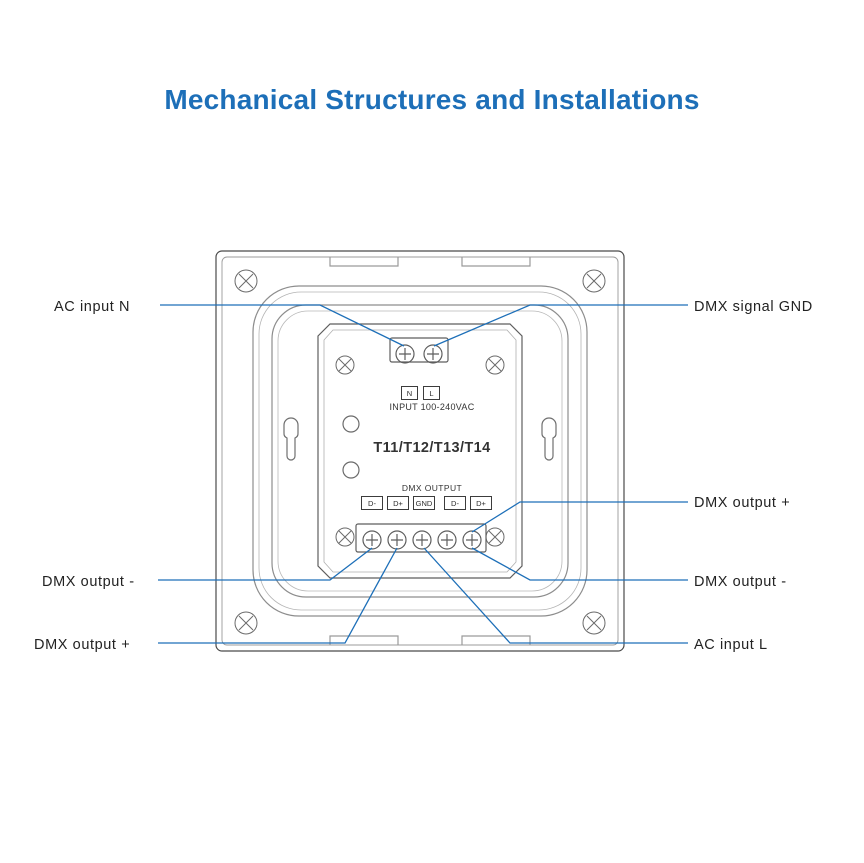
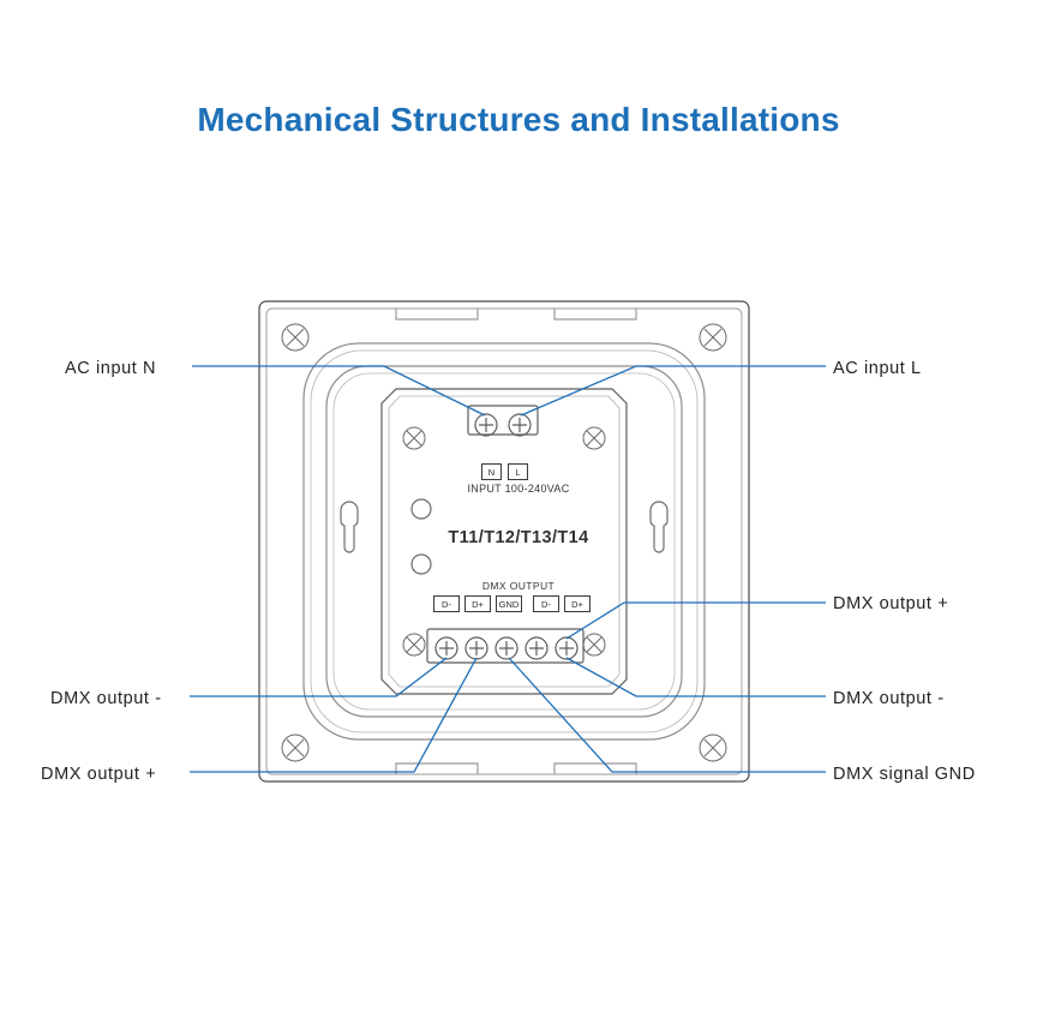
  Mechanical Structures and Installations
  AC input N
  DMX output -
  DMX output +
- DMX signal GND
+ AC input L
  DMX output +
  DMX output -
- AC input L
+ DMX signal GND
  N
  L
  INPUT 100-240VAC
  T11/T12/T13/T14
  DMX OUTPUT
  D-
  D+
  GND
  D-
  D+
